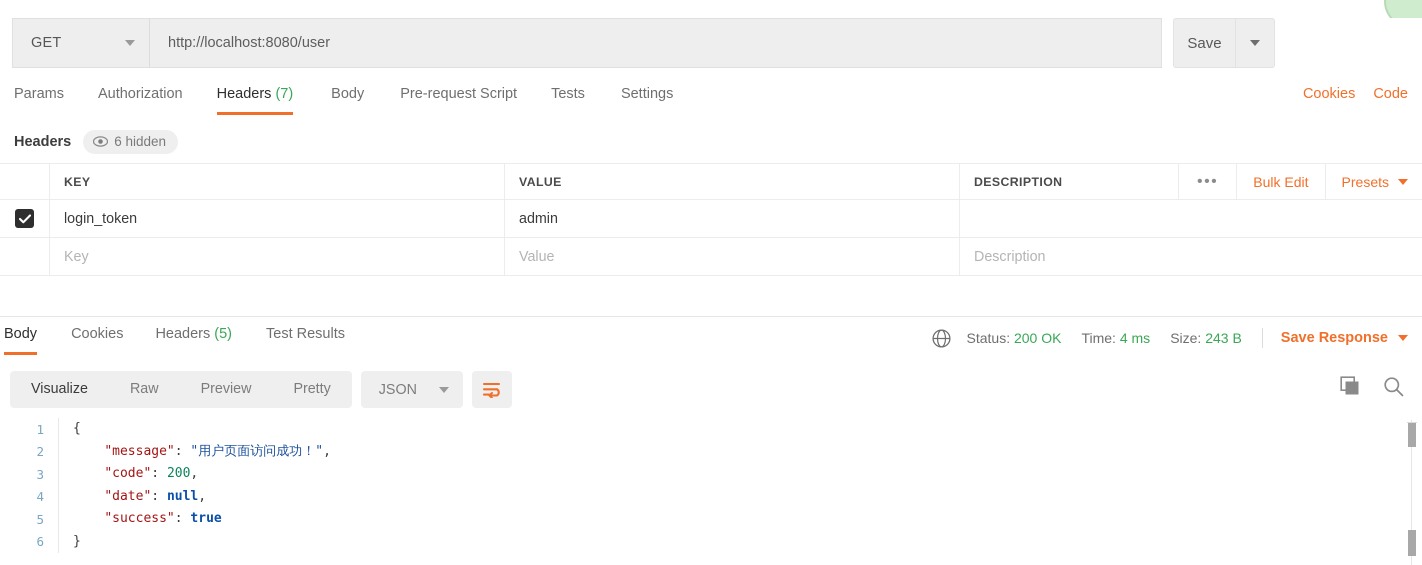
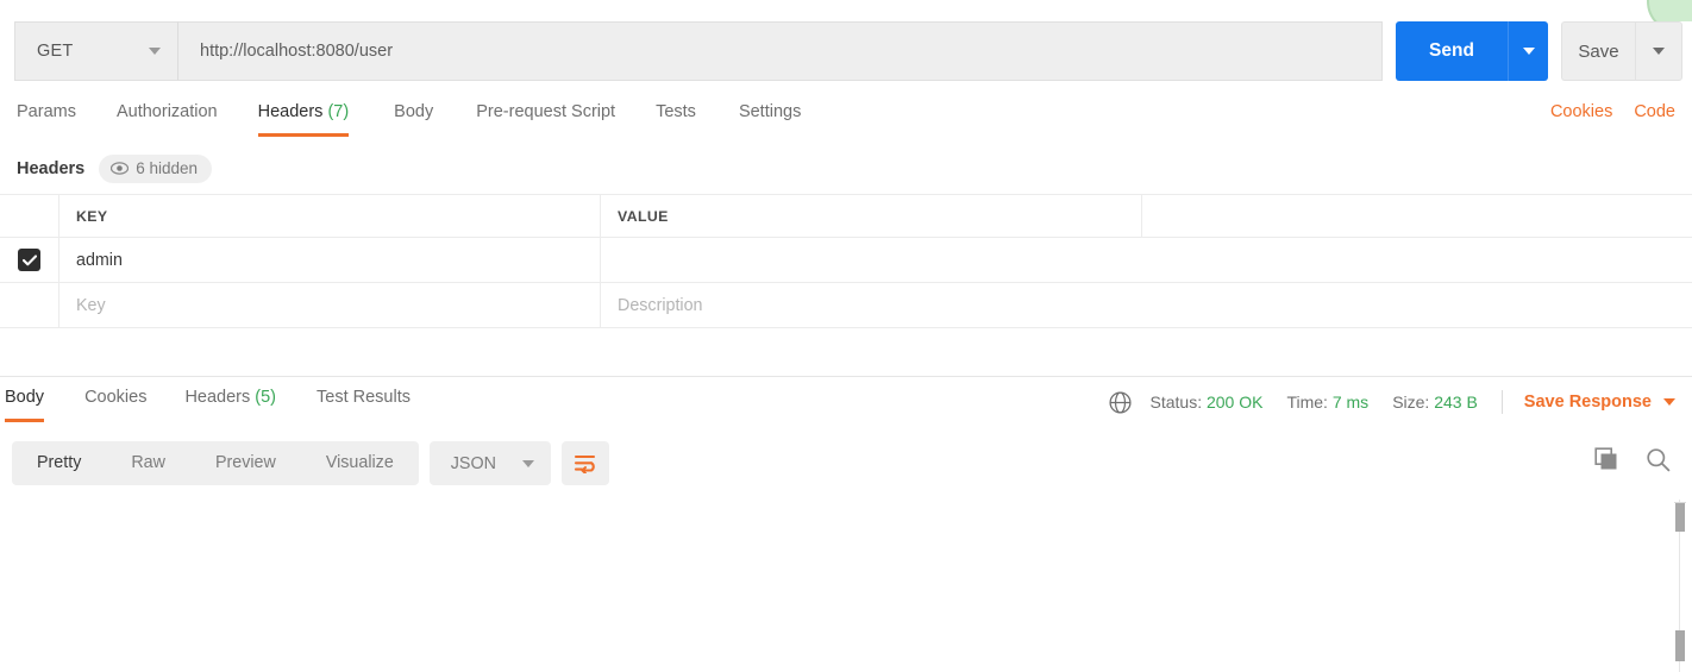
  GET
  http://localhost:8080/user
+ Send
  Save
  Params
  Authorization
  Headers (7)
  Body
  Pre-request Script
  Tests
  Settings
  Cookies
  Code
  Headers
  6 hidden
  KEY
  VALUE
- DESCRIPTION
- •••
- Bulk Edit
- Presets
- login_token
  admin
  Key
- Value
  Description
  Body
  Cookies
  Headers (5)
  Test Results
  Status: 200 OK
- Time: 4 ms
+ Time: 7 ms
  Size: 243 B
  Save Response
- Visualize
+ Pretty
  Raw
  Preview
- Pretty
+ Visualize
  JSON
- 1
- {
- 2
- "message": "用户页面访问成功！",
- 3
- "code": 200,
- 4
- "date": null,
- 5
- "success": true
- 6
- }
